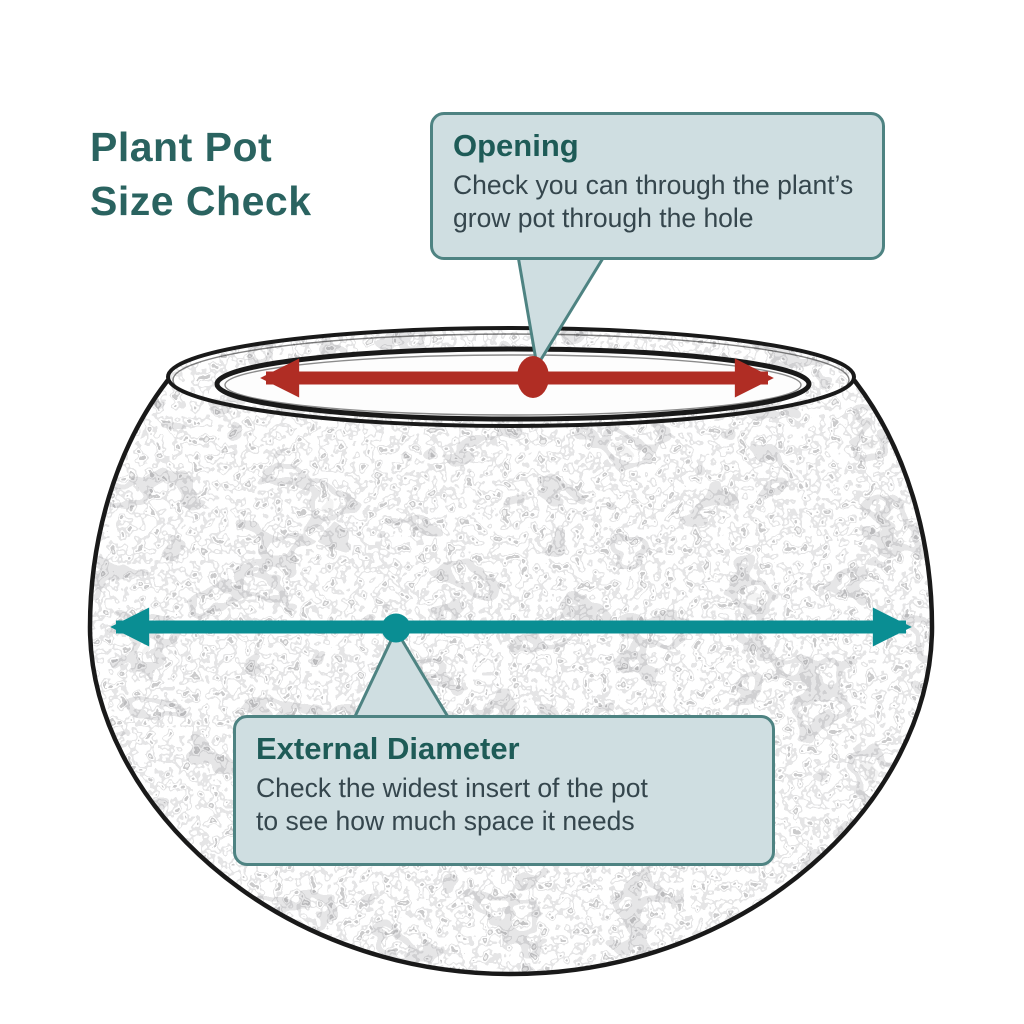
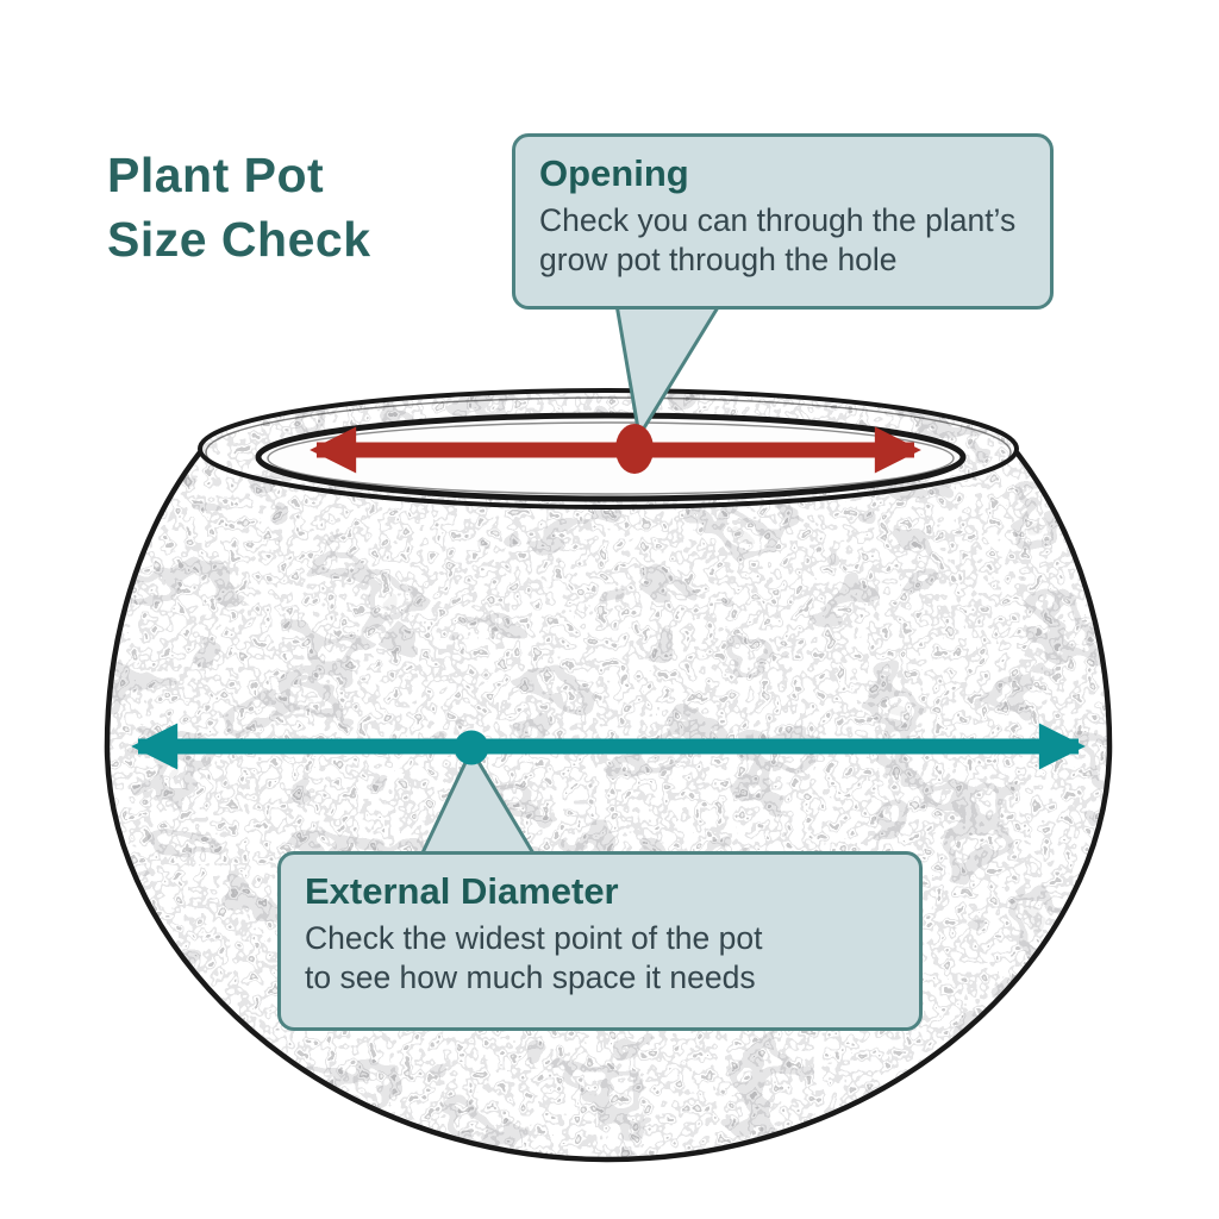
  Plant Pot
  Size Check
  Opening
  Check you can through the plant’s
  grow pot through the hole
  External Diameter
- Check the widest insert of the pot
+ Check the widest point of the pot
  to see how much space it needs
